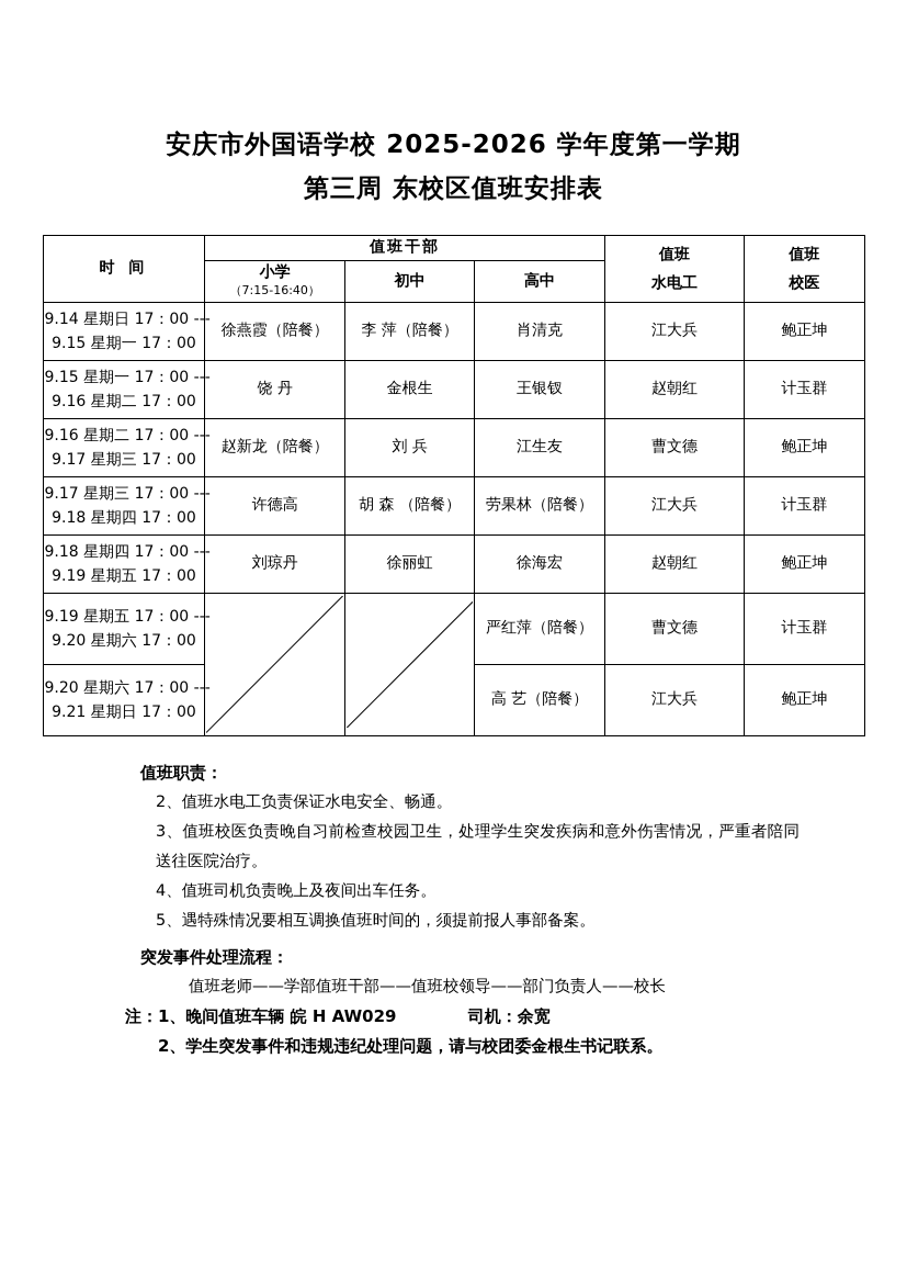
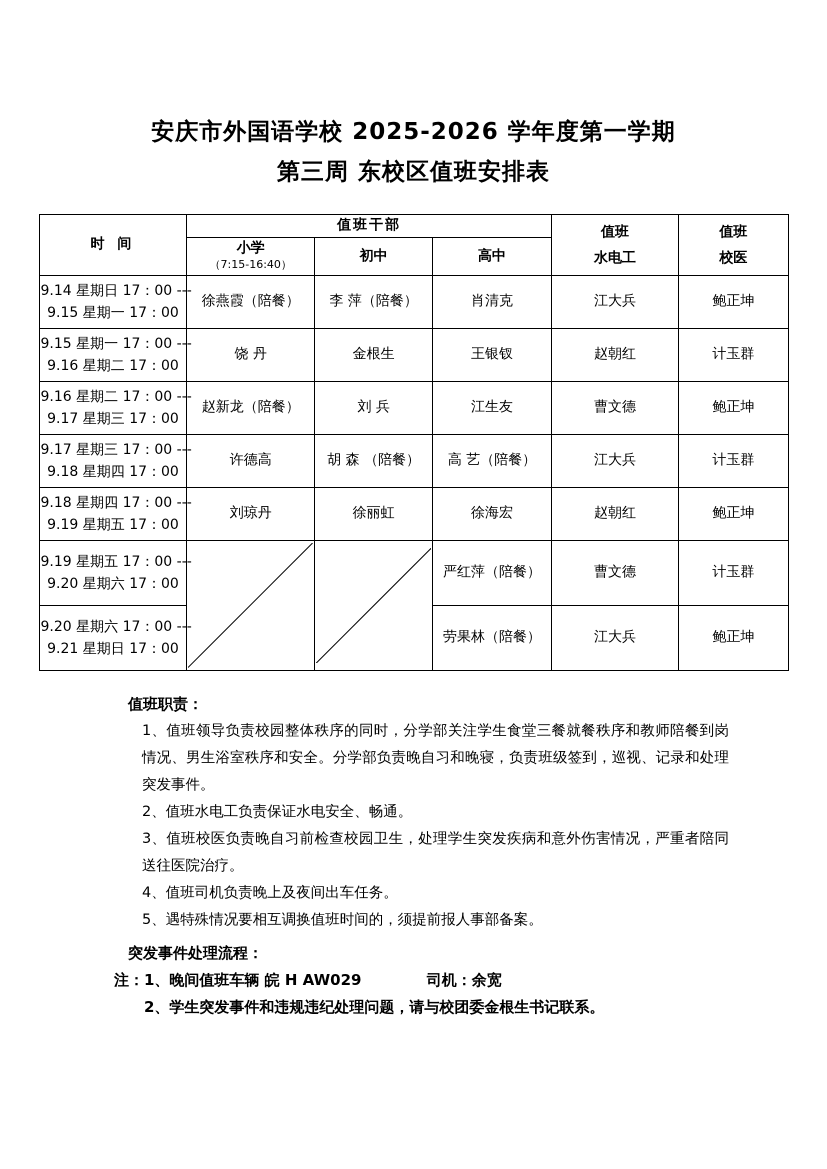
  安庆市外国语学校 2025-2026 学年度第一学期
  第三周 东校区值班安排表
  时 间	值班干部	值班 水电工	值班 校医
  小学 （7:15-16:40）	初中	高中
  9.14 星期日 17：00 --- 9.15 星期一 17：00	徐燕霞（陪餐）	李 萍（陪餐）	肖清克	江大兵	鲍正坤
  9.15 星期一 17：00 --- 9.16 星期二 17：00	饶 丹	金根生	王银钗	赵朝红	计玉群
  9.16 星期二 17：00 --- 9.17 星期三 17：00	赵新龙（陪餐）	刘 兵	江生友	曹文德	鲍正坤
- 9.17 星期三 17：00 --- 9.18 星期四 17：00	许德高	胡 森 （陪餐）	劳果林（陪餐）	江大兵	计玉群
+ 9.17 星期三 17：00 --- 9.18 星期四 17：00	许德高	胡 森 （陪餐）	高 艺（陪餐）	江大兵	计玉群
  9.18 星期四 17：00 --- 9.19 星期五 17：00	刘琼丹	徐丽虹	徐海宏	赵朝红	鲍正坤
  9.19 星期五 17：00 -- 9.20 星期六 17：00			严红萍（陪餐）	曹文德	计玉群
- 9.20 星期六 17：00 -- 9.21 星期日 17：00	高 艺（陪餐）	江大兵	鲍正坤
+ 9.20 星期六 17：00 -- 9.21 星期日 17：00	劳果林（陪餐）	江大兵	鲍正坤
  值班职责：
+ 1、值班领导负责校园整体秩序的同时，分学部关注学生食堂三餐就餐秩序和教师陪餐到岗情况、男生浴室秩序和安全。分学部负责晚自习和晚寝，负责班级签到，巡视、记录和处理突发事件。
  2、值班水电工负责保证水电安全、畅通。
  3、值班校医负责晚自习前检查校园卫生，处理学生突发疾病和意外伤害情况，严重者陪同送往医院治疗。
  4、值班司机负责晚上及夜间出车任务。
  5、遇特殊情况要相互调换值班时间的，须提前报人事部备案。
  突发事件处理流程：
- 值班老师——学部值班干部——值班校领导——部门负责人——校长
  注：1、晚间值班车辆 皖 H AW029 司机：余宽
  2、学生突发事件和违规违纪处理问题，请与校团委金根生书记联系。
